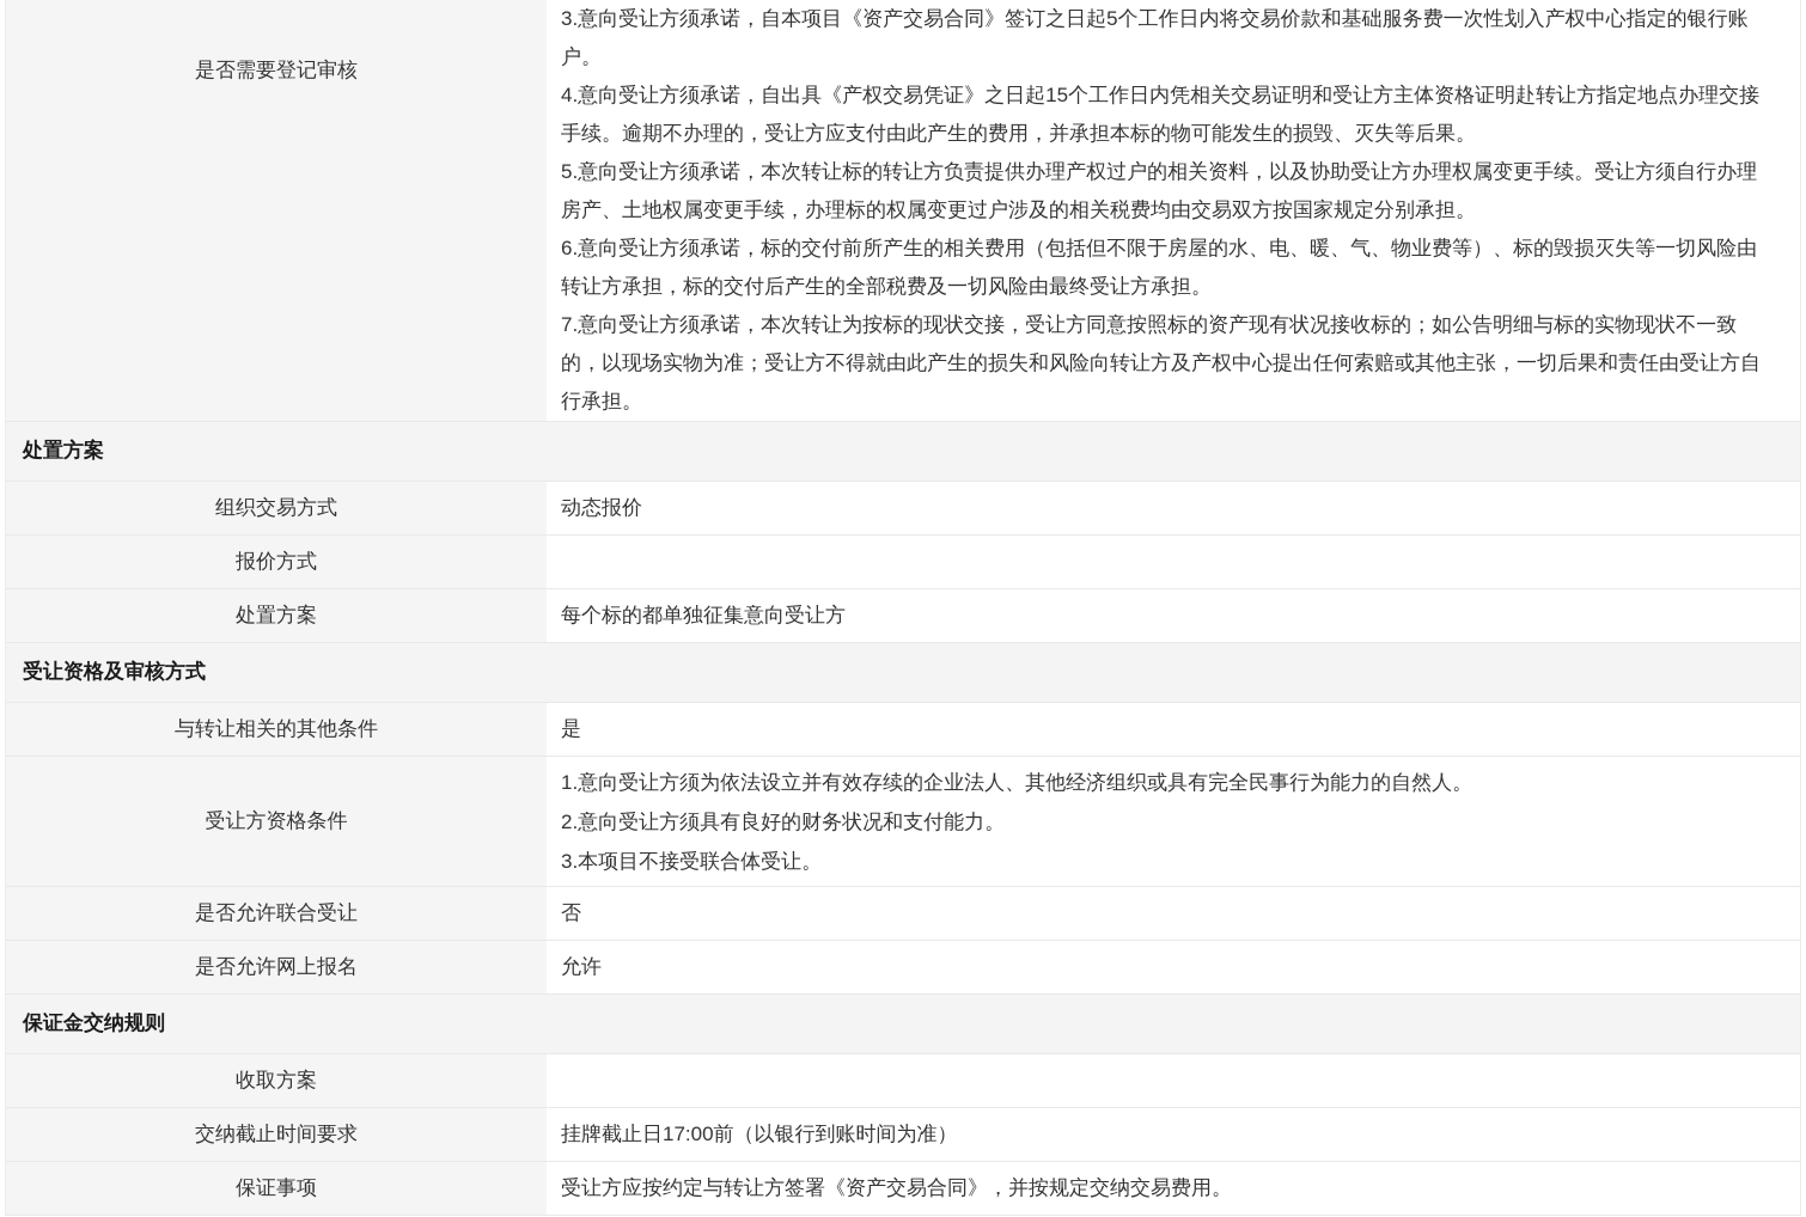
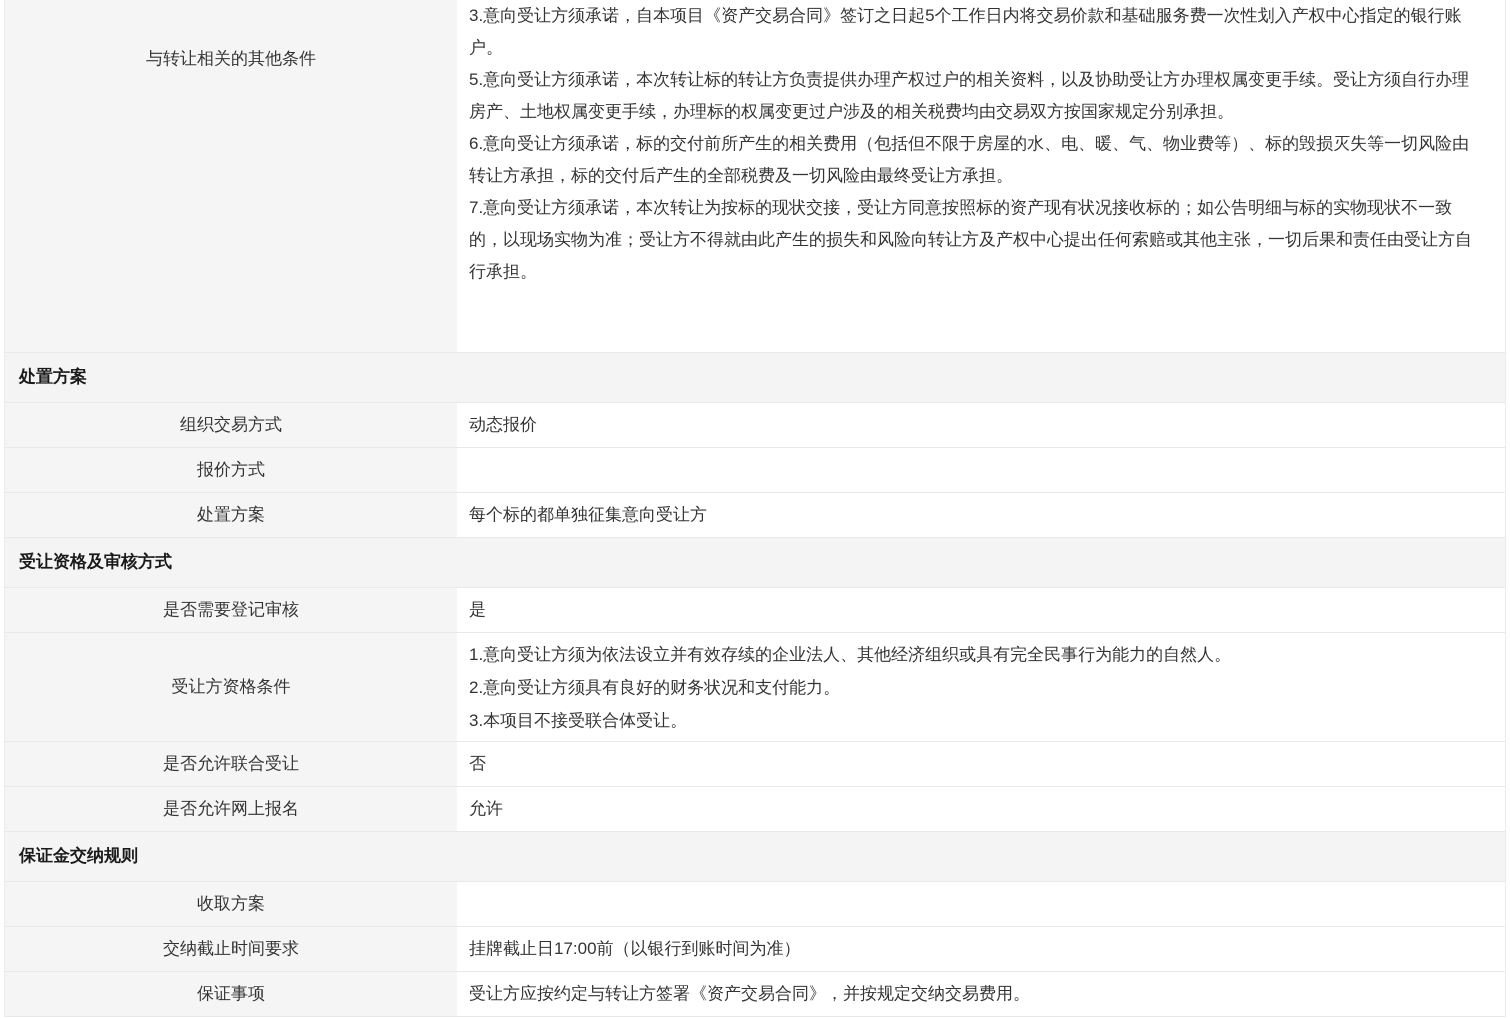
- 是否需要登记审核
+ 与转让相关的其他条件
  3.意向受让方须承诺，自本项目《资产交易合同》签订之日起5个工作日内将交易价款和基础服务费一次性划入产权中心指定的银行账户。
- 4.意向受让方须承诺，自出具《产权交易凭证》之日起15个工作日内凭相关交易证明和受让方主体资格证明赴转让方指定地点办理交接手续。逾期不办理的，受让方应支付由此产生的费用，并承担本标的物可能发生的损毁、灭失等后果。
  5.意向受让方须承诺，本次转让标的转让方负责提供办理产权过户的相关资料，以及协助受让方办理权属变更手续。受让方须自行办理房产、土地权属变更手续，办理标的权属变更过户涉及的相关税费均由交易双方按国家规定分别承担。
  6.意向受让方须承诺，标的交付前所产生的相关费用（包括但不限于房屋的水、电、暖、气、物业费等）、标的毁损灭失等一切风险由转让方承担，标的交付后产生的全部税费及一切风险由最终受让方承担。
  7.意向受让方须承诺，本次转让为按标的现状交接，受让方同意按照标的资产现有状况接收标的；如公告明细与标的实物现状不一致的，以现场实物为准；受让方不得就由此产生的损失和风险向转让方及产权中心提出任何索赔或其他主张，一切后果和责任由受让方自行承担。
  处置方案
  组织交易方式
  动态报价
  报价方式
  处置方案
  每个标的都单独征集意向受让方
  受让资格及审核方式
- 与转让相关的其他条件
+ 是否需要登记审核
  是
  受让方资格条件
  1.意向受让方须为依法设立并有效存续的企业法人、其他经济组织或具有完全民事行为能力的自然人。
  2.意向受让方须具有良好的财务状况和支付能力。
  3.本项目不接受联合体受让。
  是否允许联合受让
  否
  是否允许网上报名
  允许
  保证金交纳规则
  收取方案
  交纳截止时间要求
  挂牌截止日17:00前（以银行到账时间为准）
  保证事项
  受让方应按约定与转让方签署《资产交易合同》，并按规定交纳交易费用。
